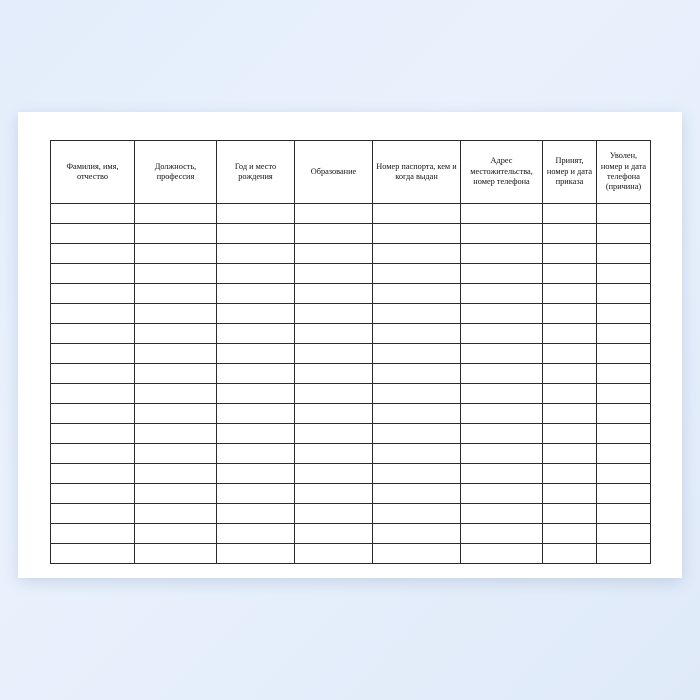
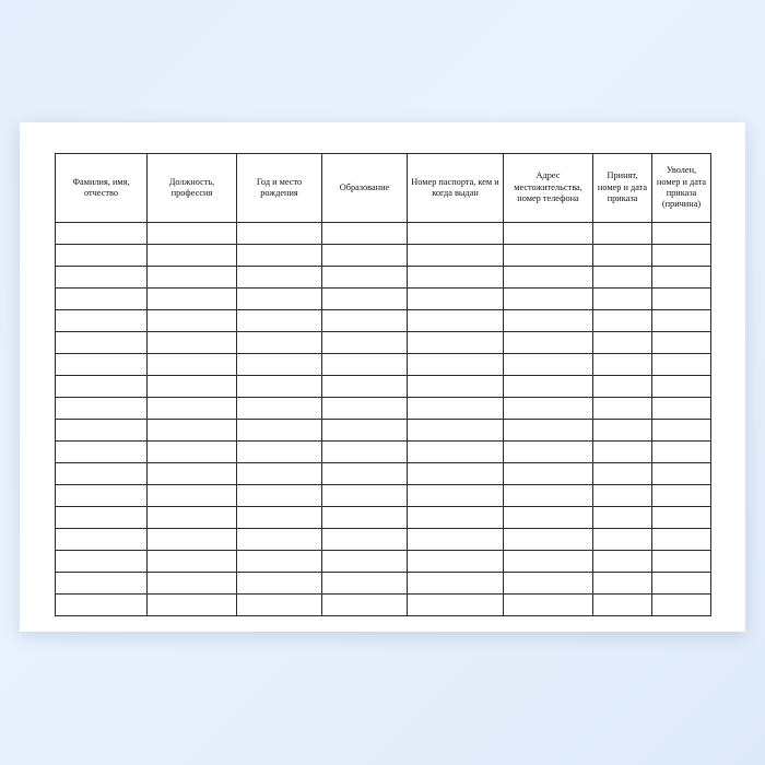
- Фамилия, имя, отчество	Должность, профессия	Год и место рождения	Образование	Номер паспорта, кем и когда выдан	Адрес местожительства, номер телефона	Принят, номер и дата приказа	Уволен, номер и дата телефона (причина)
+ Фамилия, имя, отчество	Должность, профессия	Год и место рождения	Образование	Номер паспорта, кем и когда выдан	Адрес местожительства, номер телефона	Принят, номер и дата приказа	Уволен, номер и дата приказа (причина)
